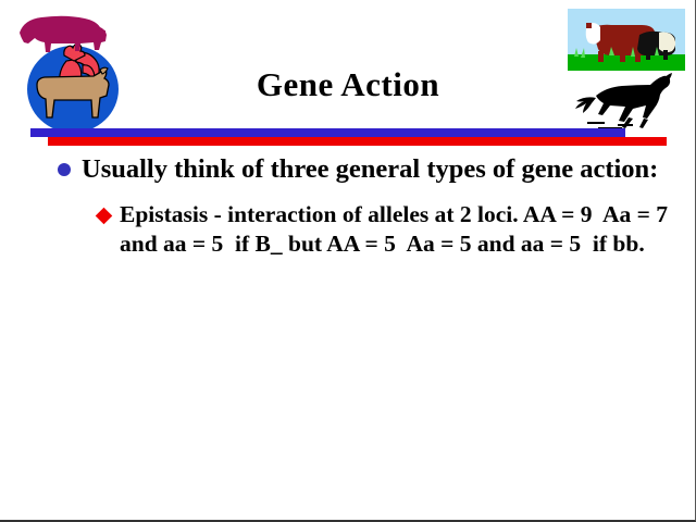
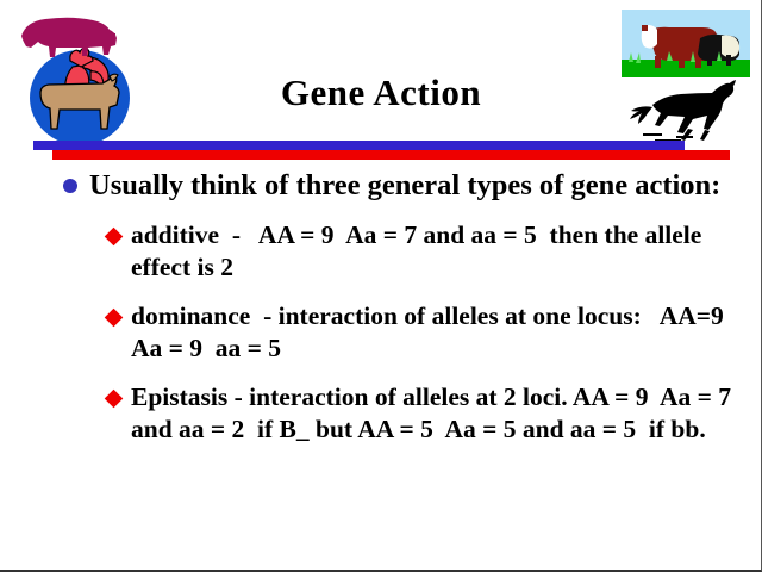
  Gene Action
  Usually think of three general types of gene action:
+ additive - AA = 9 Aa = 7 and aa = 5 then the allele effect is 2
+ dominance - interaction of alleles at one locus: AA=9 Aa = 9 aa = 5
- Epistasis - interaction of alleles at 2 loci. AA = 9 Aa = 7 and aa = 5 if B_ but AA = 5 Aa = 5 and aa = 5 if bb.
+ Epistasis - interaction of alleles at 2 loci. AA = 9 Aa = 7 and aa = 2 if B_ but AA = 5 Aa = 5 and aa = 5 if bb.
